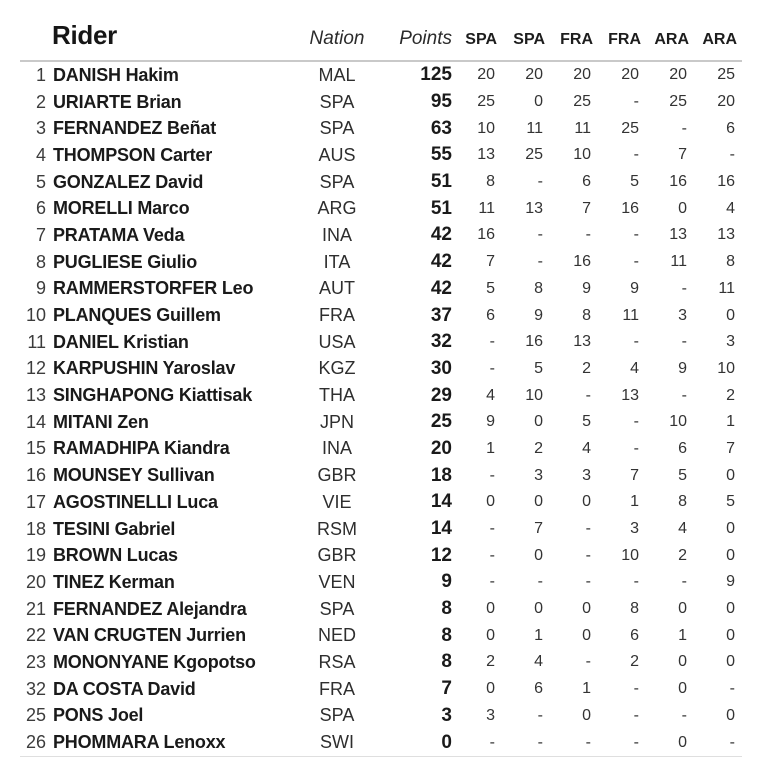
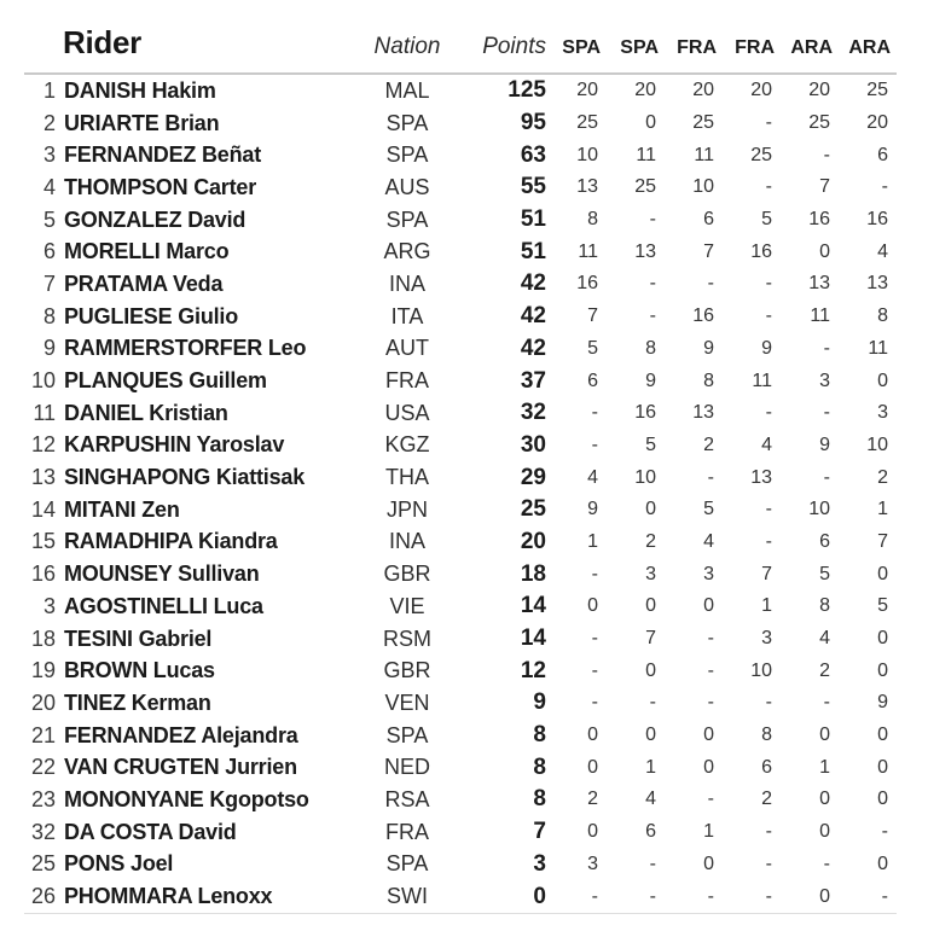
  	Rider	Nation	Points	SPA	SPA	FRA	FRA	ARA	ARA
  1	DANISH Hakim	MAL	125	20	20	20	20	20	25
  2	URIARTE Brian	SPA	95	25	0	25	-	25	20
  3	FERNANDEZ Beñat	SPA	63	10	11	11	25	-	6
  4	THOMPSON Carter	AUS	55	13	25	10	-	7	-
  5	GONZALEZ David	SPA	51	8	-	6	5	16	16
  6	MORELLI Marco	ARG	51	11	13	7	16	0	4
  7	PRATAMA Veda	INA	42	16	-	-	-	13	13
  8	PUGLIESE Giulio	ITA	42	7	-	16	-	11	8
  9	RAMMERSTORFER Leo	AUT	42	5	8	9	9	-	11
  10	PLANQUES Guillem	FRA	37	6	9	8	11	3	0
  11	DANIEL Kristian	USA	32	-	16	13	-	-	3
  12	KARPUSHIN Yaroslav	KGZ	30	-	5	2	4	9	10
  13	SINGHAPONG Kiattisak	THA	29	4	10	-	13	-	2
  14	MITANI Zen	JPN	25	9	0	5	-	10	1
  15	RAMADHIPA Kiandra	INA	20	1	2	4	-	6	7
  16	MOUNSEY Sullivan	GBR	18	-	3	3	7	5	0
- 17	AGOSTINELLI Luca	VIE	14	0	0	0	1	8	5
+ 3	AGOSTINELLI Luca	VIE	14	0	0	0	1	8	5
  18	TESINI Gabriel	RSM	14	-	7	-	3	4	0
  19	BROWN Lucas	GBR	12	-	0	-	10	2	0
  20	TINEZ Kerman	VEN	9	-	-	-	-	-	9
  21	FERNANDEZ Alejandra	SPA	8	0	0	0	8	0	0
  22	VAN CRUGTEN Jurrien	NED	8	0	1	0	6	1	0
  23	MONONYANE Kgopotso	RSA	8	2	4	-	2	0	0
  32	DA COSTA David	FRA	7	0	6	1	-	0	-
  25	PONS Joel	SPA	3	3	-	0	-	-	0
  26	PHOMMARA Lenoxx	SWI	0	-	-	-	-	0	-
